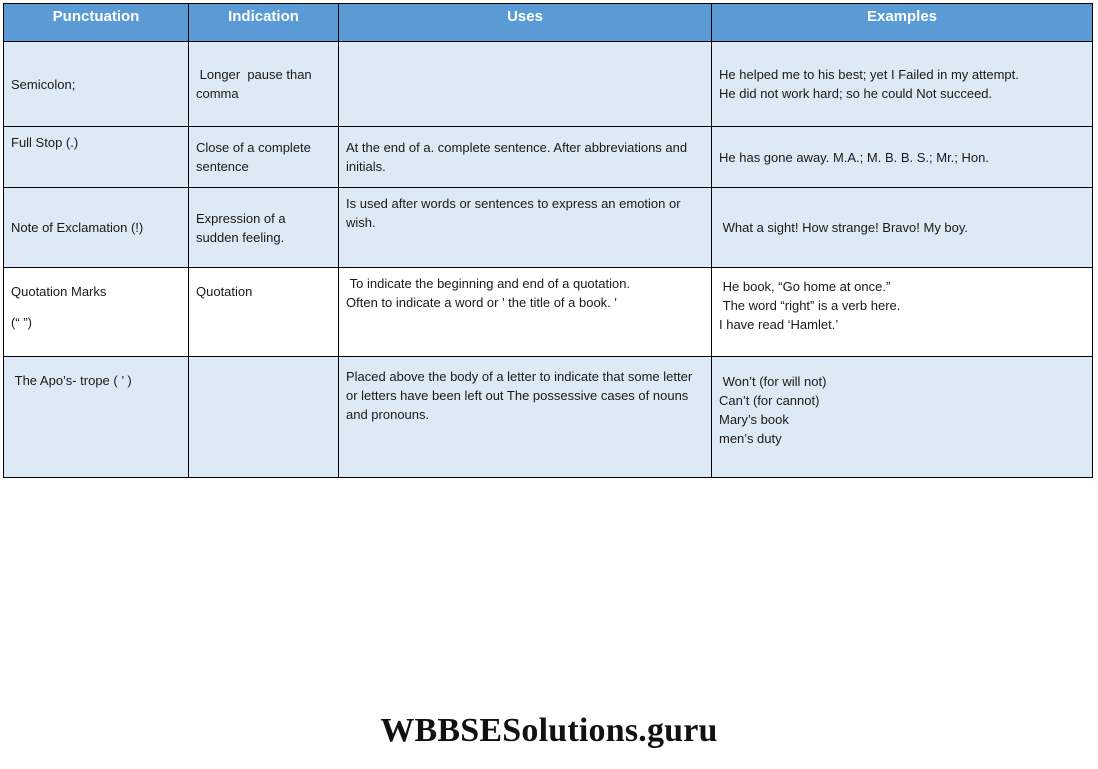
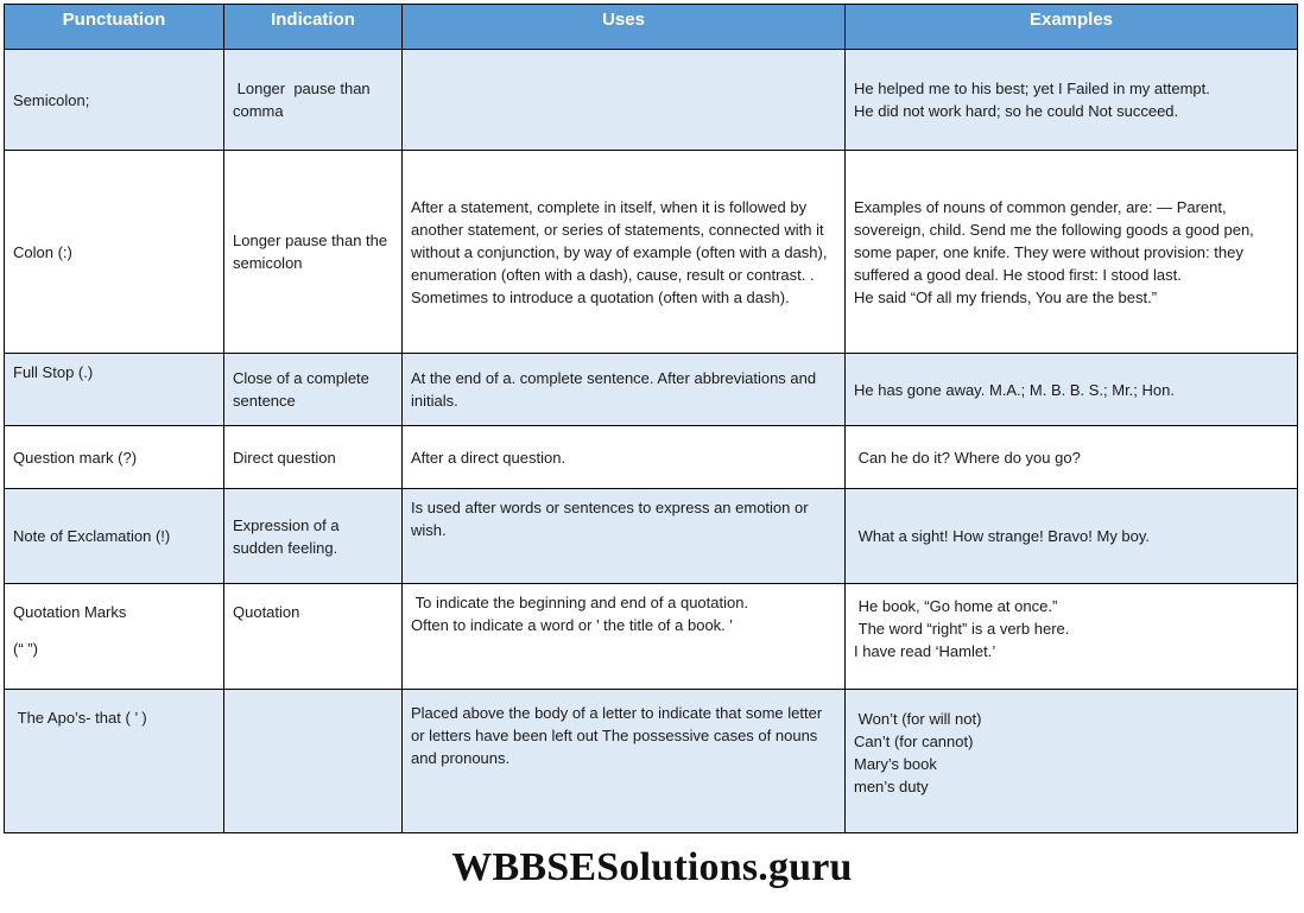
  Punctuation	Indication	Uses	Examples
  Semicolon;	Longer pause than comma		He helped me to his best; yet I Failed in my attempt. He did not work hard; so he could Not succeed.
+ Colon (:)	Longer pause than the semicolon	After a statement, complete in itself, when it is followed by another statement, or series of statements, connected with it without a conjunction, by way of example (often with a dash), enumeration (often with a dash), cause, result or contrast. . Sometimes to introduce a quotation (often with a dash).	Examples of nouns of common gender, are: — Parent, sovereign, child. Send me the following goods a good pen, some paper, one knife. They were without provision: they suffered a good deal. He stood first: I stood last. He said “Of all my friends, You are the best.”
  Full Stop (.)	Close of a complete sentence	At the end of a. complete sentence. After abbreviations and initials.	He has gone away. M.A.; M. B. B. S.; Mr.; Hon.
+ Question mark (?)	Direct question	After a direct question.	Can he do it? Where do you go?
  Note of Exclamation (!)	Expression of a sudden feeling.	Is used after words or sentences to express an emotion or wish.	What a sight! How strange! Bravo! My boy.
  Quotation Marks (“ ”)	Quotation	To indicate the beginning and end of a quotation. Often to indicate a word or ' the title of a book. '	He book, “Go home at once.” The word “right” is a verb here. I have read ‘Hamlet.’
- The Apo’s- trope ( ’ )		Placed above the body of a letter to indicate that some letter or letters have been left out The possessive cases of nouns and pronouns.	Won’t (for will not) Can’t (for cannot) Mary’s book men’s duty
+ The Apo’s- that ( ’ )		Placed above the body of a letter to indicate that some letter or letters have been left out The possessive cases of nouns and pronouns.	Won’t (for will not) Can’t (for cannot) Mary’s book men’s duty
  WBBSESolutions.guru
